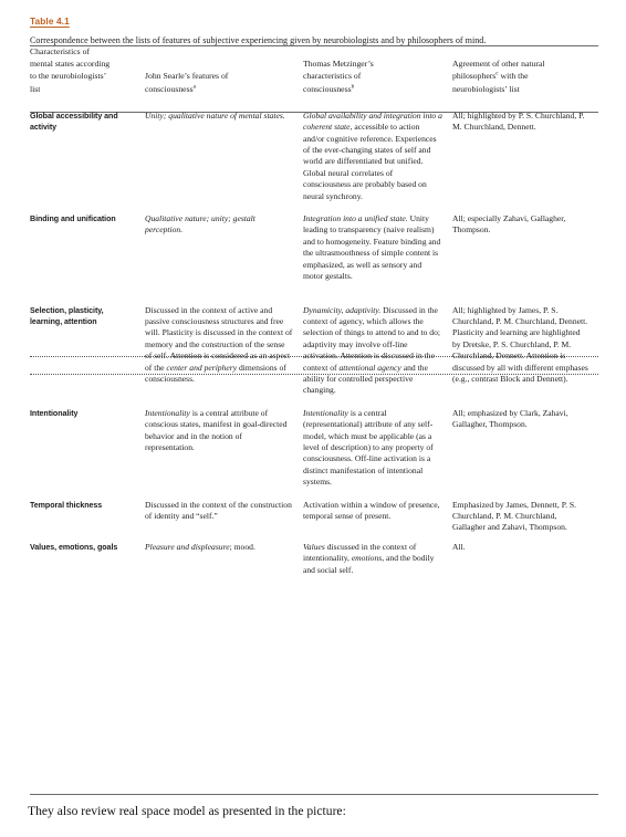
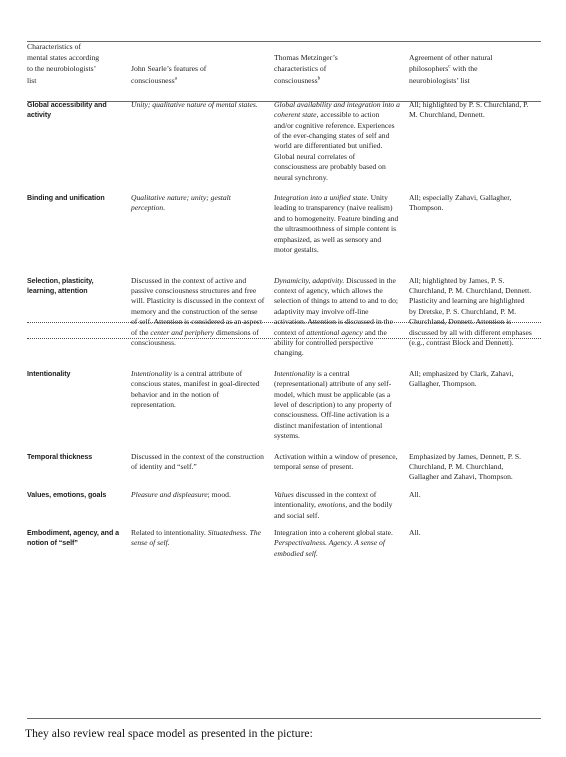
- Table 4.1
- Correspondence between the lists of features of subjective experiencing given by neurobiologists and by philosophers of mind.
  Characteristics of mental states according to the neurobiologists’ list	John Searle’s features of consciousness	Thomas Metzinger’s characteristics of consciousness	Agreement of other natural philosophers with the neurobiologists’ list
  Global accessibility and activity	Unity; qualitative nature of mental states.	Global availability and integration into a coherent state, accessible to action and/or cognitive reference. Experiences of the ever-changing states of self and world are differentiated but unified. Global neural correlates of consciousness are probably based on neural synchrony.	All; highlighted by P. S. Churchland, P. M. Churchland, Dennett.
  Binding and unification	Qualitative nature; unity; gestalt perception.	Integration into a unified state. Unity leading to transparency (naive realism) and to homogeneity. Feature binding and the ultrasmoothness of simple content is emphasized, as well as sensory and motor gestalts.	All; especially Zahavi, Gallagher, Thompson.
  Selection, plasticity, learning, attention	Discussed in the context of active and passive consciousness structures and free will. Plasticity is discussed in the context of memory and the construction of the sense of self. Attention is considered as an aspect of the center and periphery dimensions of consciousness.	Dynamicity, adaptivity. Discussed in the context of agency, which allows the selection of things to attend to and to do; adaptivity may involve off-line activation. Attention is discussed in the context of attentional agency and the ability for controlled perspective changing.	All; highlighted by James, P. S. Churchland, P. M. Churchland, Dennett. Plasticity and learning are highlighted by Dretske, P. S. Churchland, P. M. Churchland, Dennett. Attention is discussed by all with different emphases (e.g., contrast Block and Dennett).
  Intentionality	Intentionality is a central attribute of conscious states, manifest in goal-directed behavior and in the notion of representation.	Intentionality is a central (representational) attribute of any self-model, which must be applicable (as a level of description) to any property of consciousness. Off-line activation is a distinct manifestation of intentional systems.	All; emphasized by Clark, Zahavi, Gallagher, Thompson.
  Temporal thickness	Discussed in the context of the construction of identity and “self.”	Activation within a window of presence, temporal sense of present.	Emphasized by James, Dennett, P. S. Churchland, P. M. Churchland, Gallagher and Zahavi, Thompson.
  Values, emotions, goals	Pleasure and displeasure; mood.	Values discussed in the context of intentionality, emotions, and the bodily and social self.	All.
+ Embodiment, agency, and a notion of “self”	Related to intentionality. Situatedness. The sense of self.	Integration into a coherent global state. Perspectivalness. Agency. A sense of embodied self.	All.
  They also review real space model as presented in the picture:
